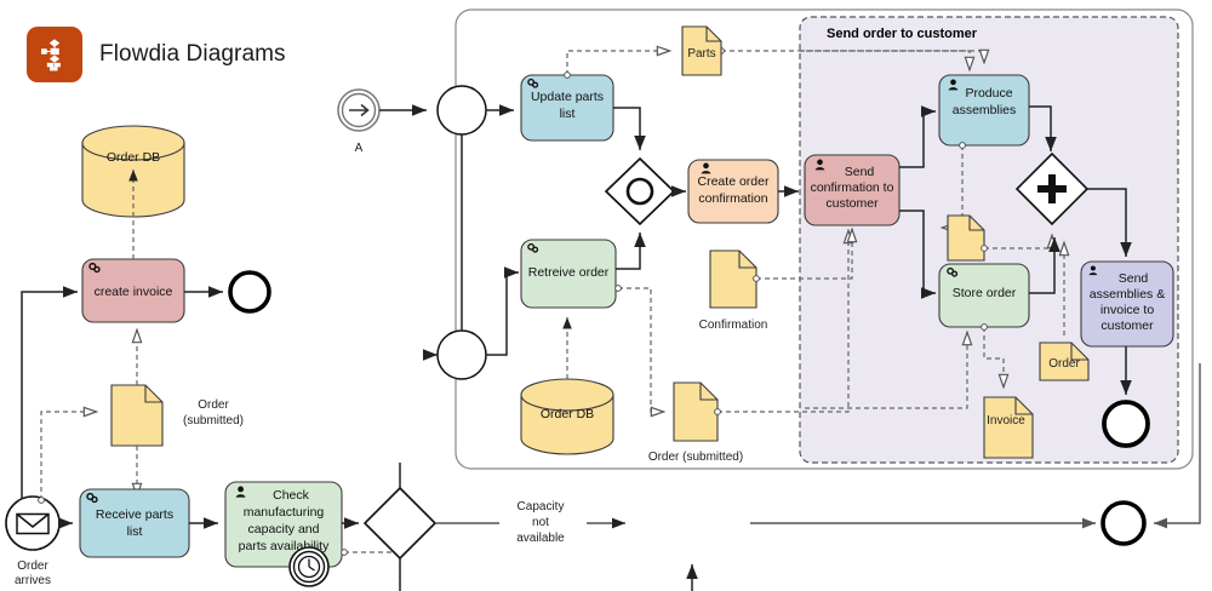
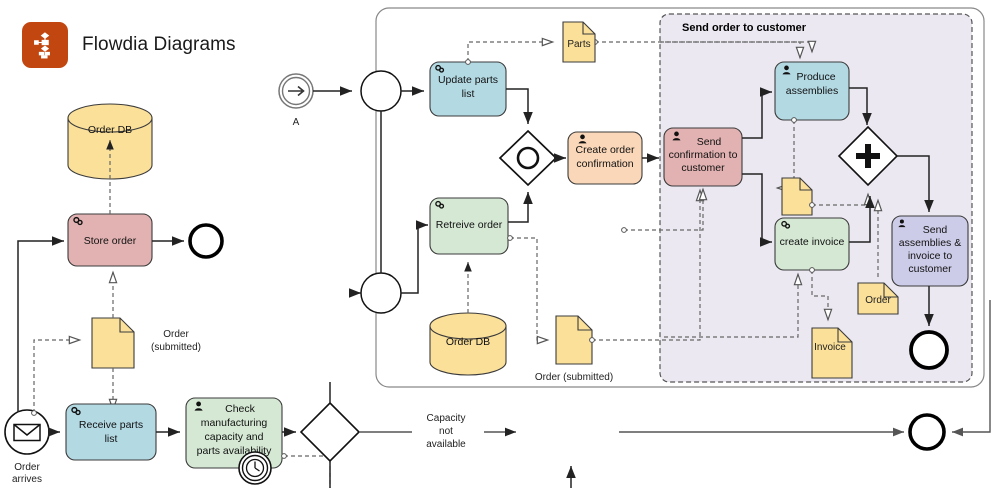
  Flowdia Diagrams
  Send order to customer
  Order DB
- create invoice
+ Store order
  Order
  (submitted)
  Order
  arrives
  Receive parts
  list
  Check
  manufacturing
  capacity and
  parts availability
  Capacity
  not
  available
  A
  Update parts
  list
  Parts
  Retreive order
  Order DB
  Order (submitted)
  Create order
  confirmation
- Confirmation
  Send
  confirmation to
  customer
  Produce
  assemblies
- Store order
+ create invoice
  Invoice
  Order
  Send
  assemblies &
  invoice to
  customer
